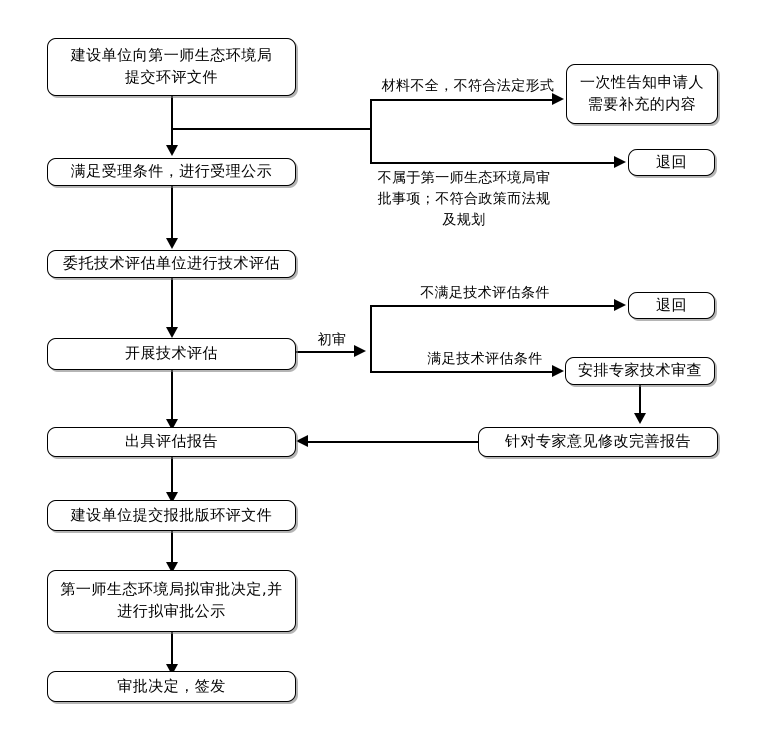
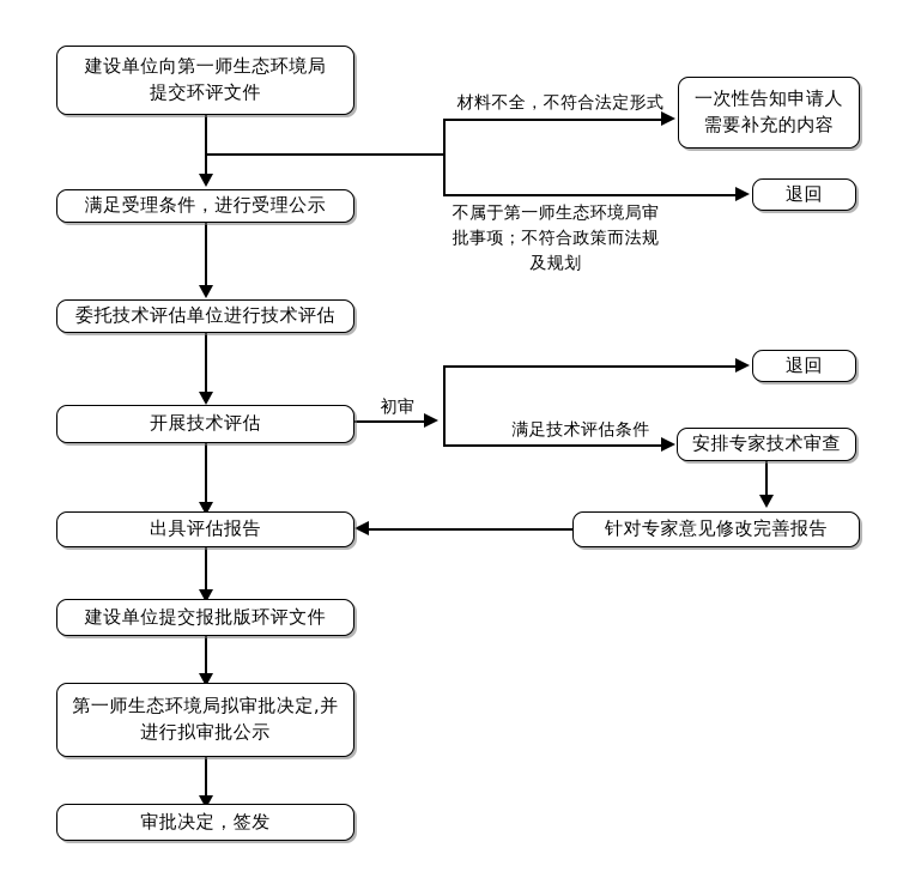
  建设单位向第一师生态环境局
  提交环评文件
  满足受理条件，进行受理公示
  委托技术评估单位进行技术评估
  开展技术评估
  出具评估报告
  建设单位提交报批版环评文件
  第一师生态环境局拟审批决定,并
  进行拟审批公示
  审批决定，签发
  一次性告知申请人
  需要补充的内容
  退回
  退回
  安排专家技术审查
  针对专家意见修改完善报告
  材料不全，不符合法定形式
  不属于第一师生态环境局审
  批事项；不符合政策而法规
  及规划
  初审
- 不满足技术评估条件
  满足技术评估条件
